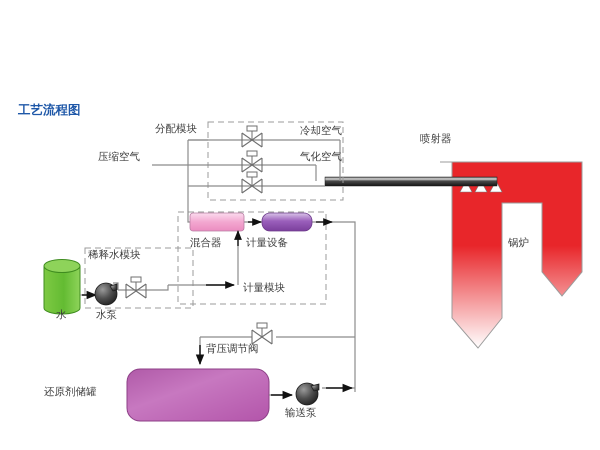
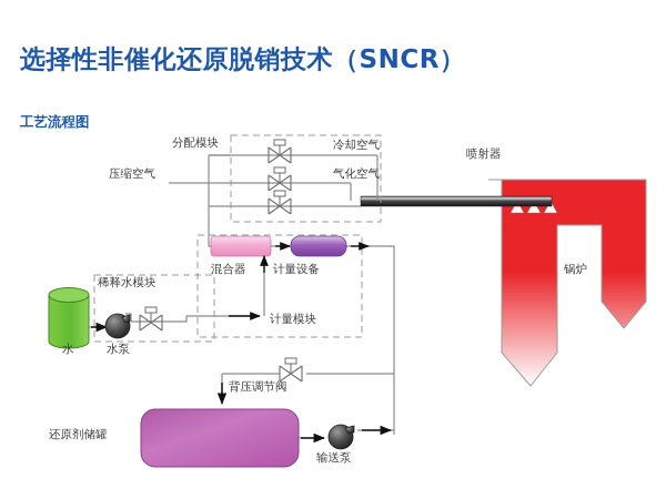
+ 选择性非催化还原脱销技术（SNCR）
  工艺流程图
  分配模块
  压缩空气
  冷却空气
  气化空气
  喷射器
  锅炉
  混合器
  计量设备
  计量模块
  稀释水模块
  水
  水泵
  背压调节阀
  还原剂储罐
  输送泵
